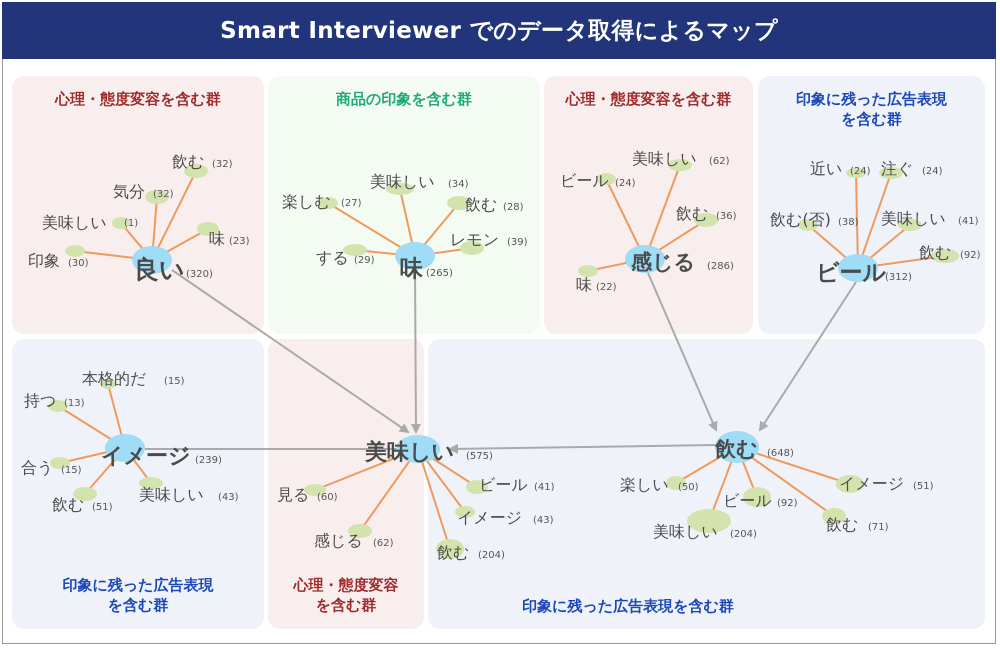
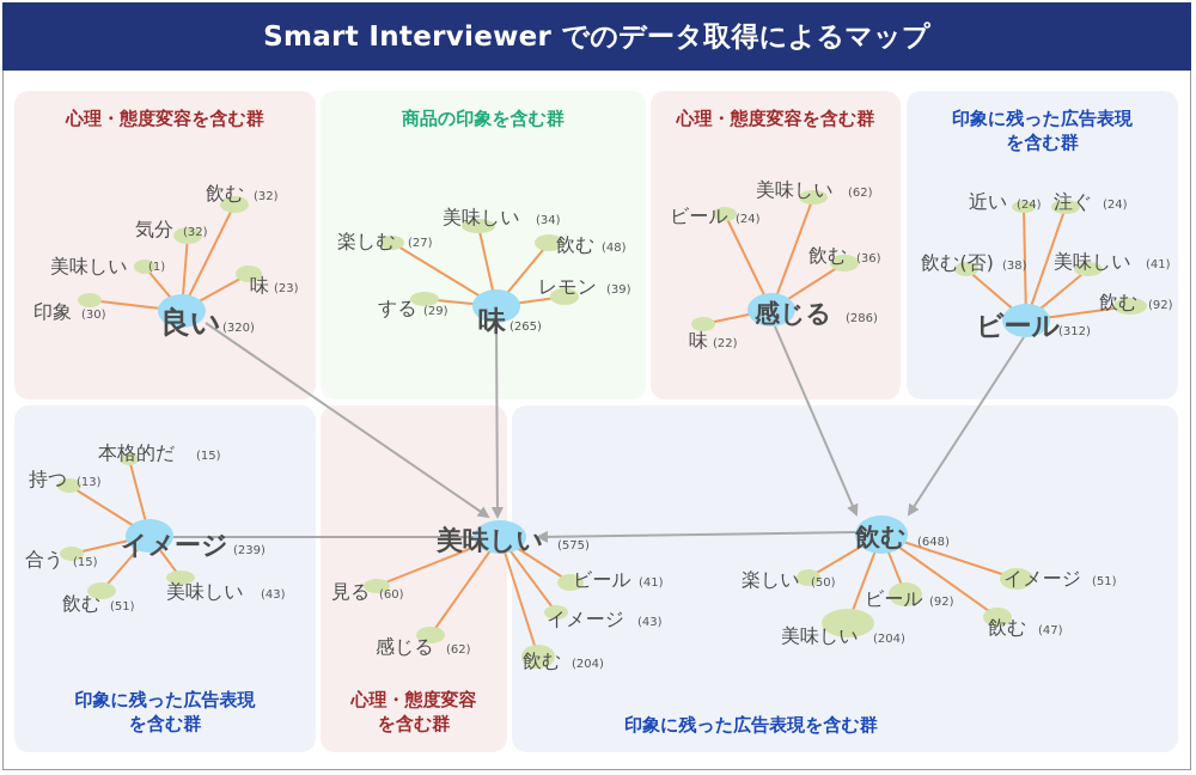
  Smart Interviewer でのデータ取得によるマップ
  心理・態度変容を含む群
  商品の印象を含む群
  心理・態度変容を含む群
  印象に残った広告表現
  を含む群
  印象に残った広告表現
  を含む群
  心理・態度変容
  を含む群
  印象に残った広告表現を含む群
  印象
  (30)
  美味しい
  (1)
  気分
  (32)
  飲む
  (32)
  味
  (23)
  良い
  (320)
  楽しむ
  (27)
  美味しい
  (34)
  飲む
- (28)
+ (48)
  レモン
  (39)
  する
  (29)
  味
  (265)
  ビール
  (24)
  美味しい
  (62)
  飲む
  (36)
  味
  (22)
  感じる
  (286)
  近い
  (24)
  注ぐ
  (24)
  飲む(否)
  (38)
  美味しい
  (41)
  飲む
  (92)
  ビール
  (312)
  本格的だ
  (15)
  持つ
  (13)
  合う
  (15)
  飲む
  (51)
  美味しい
  (43)
  イメージ
  (239)
  見る
  (60)
  感じる
  (62)
  ビール
  (41)
  イメージ
  (43)
  飲む
  (204)
  美味しい
  (575)
  楽しい
  (50)
  ビール
  (92)
  美味しい
  (204)
  イメージ
  (51)
  飲む
- (71)
+ (47)
  飲む
  (648)
